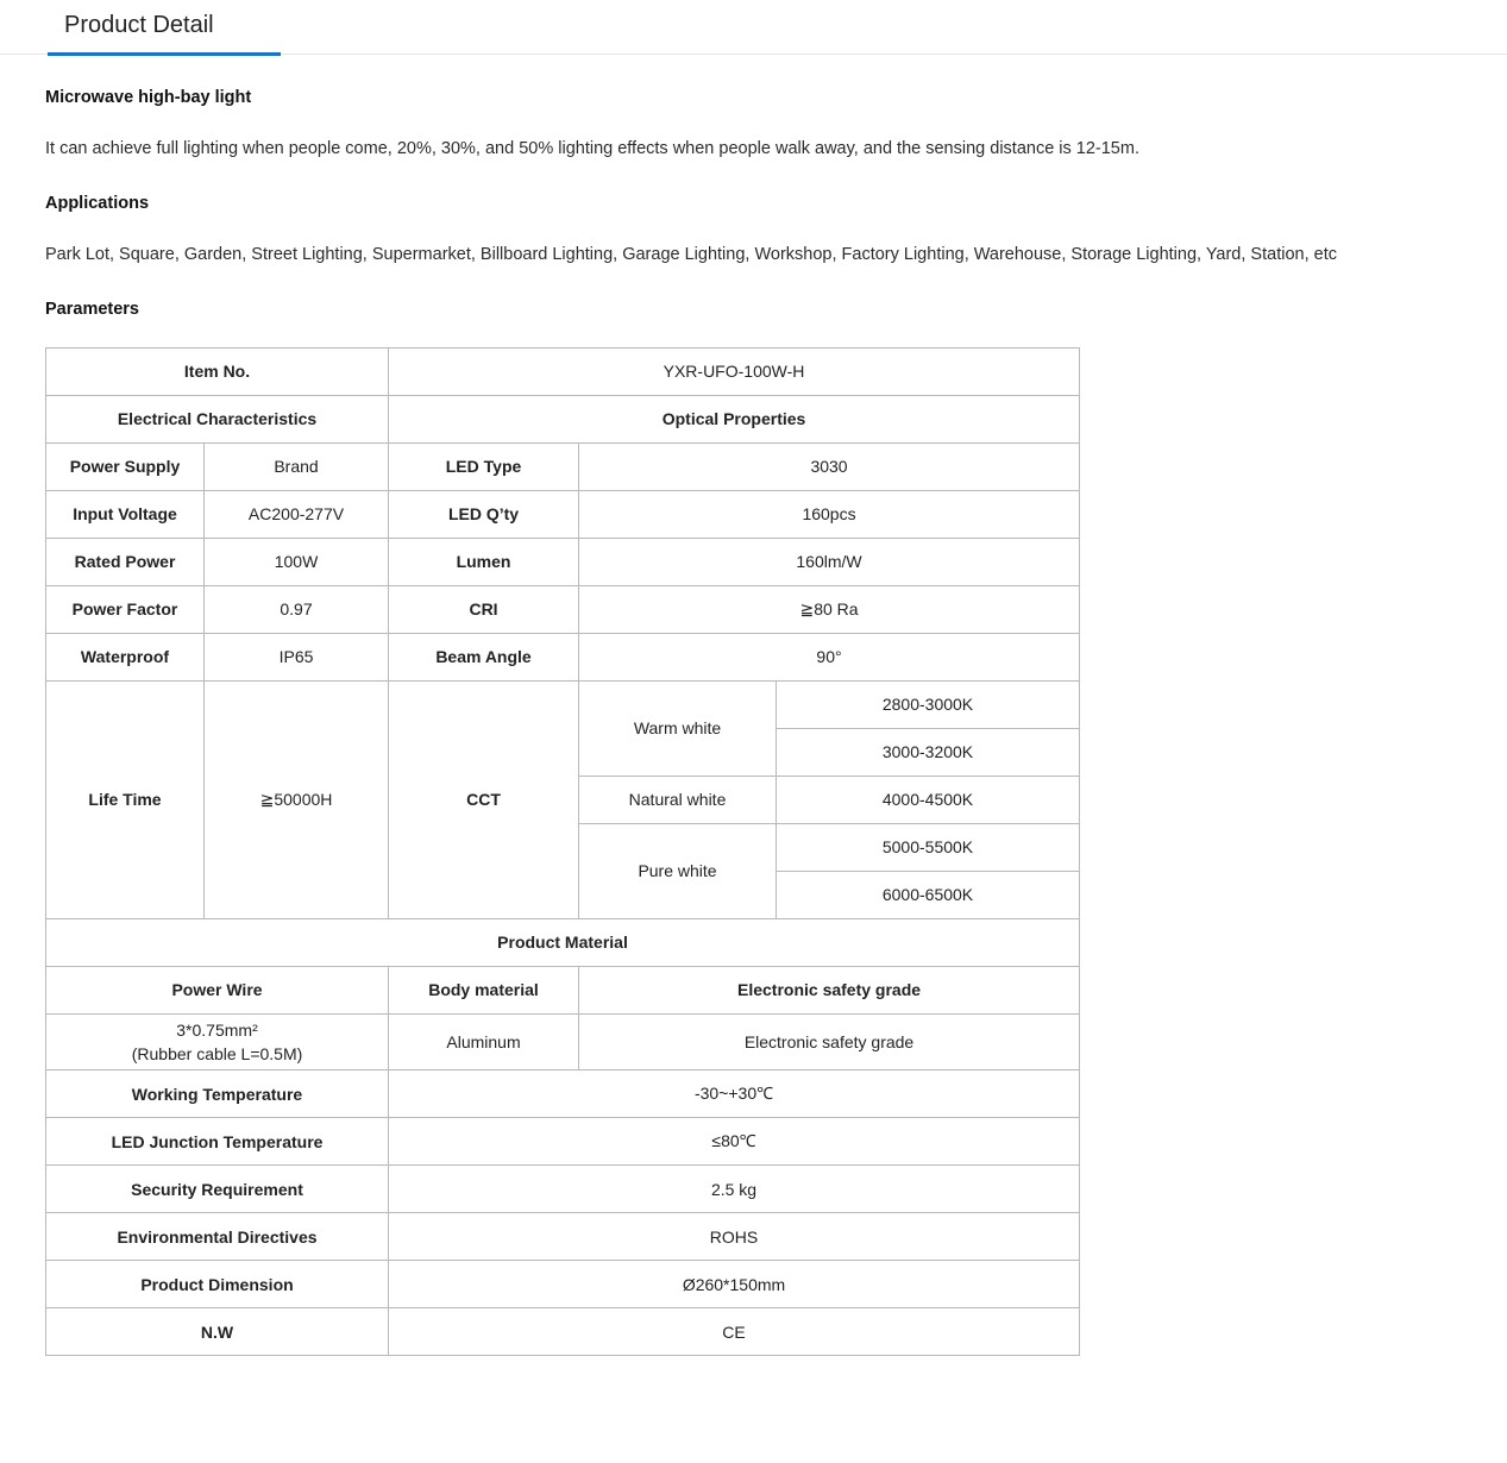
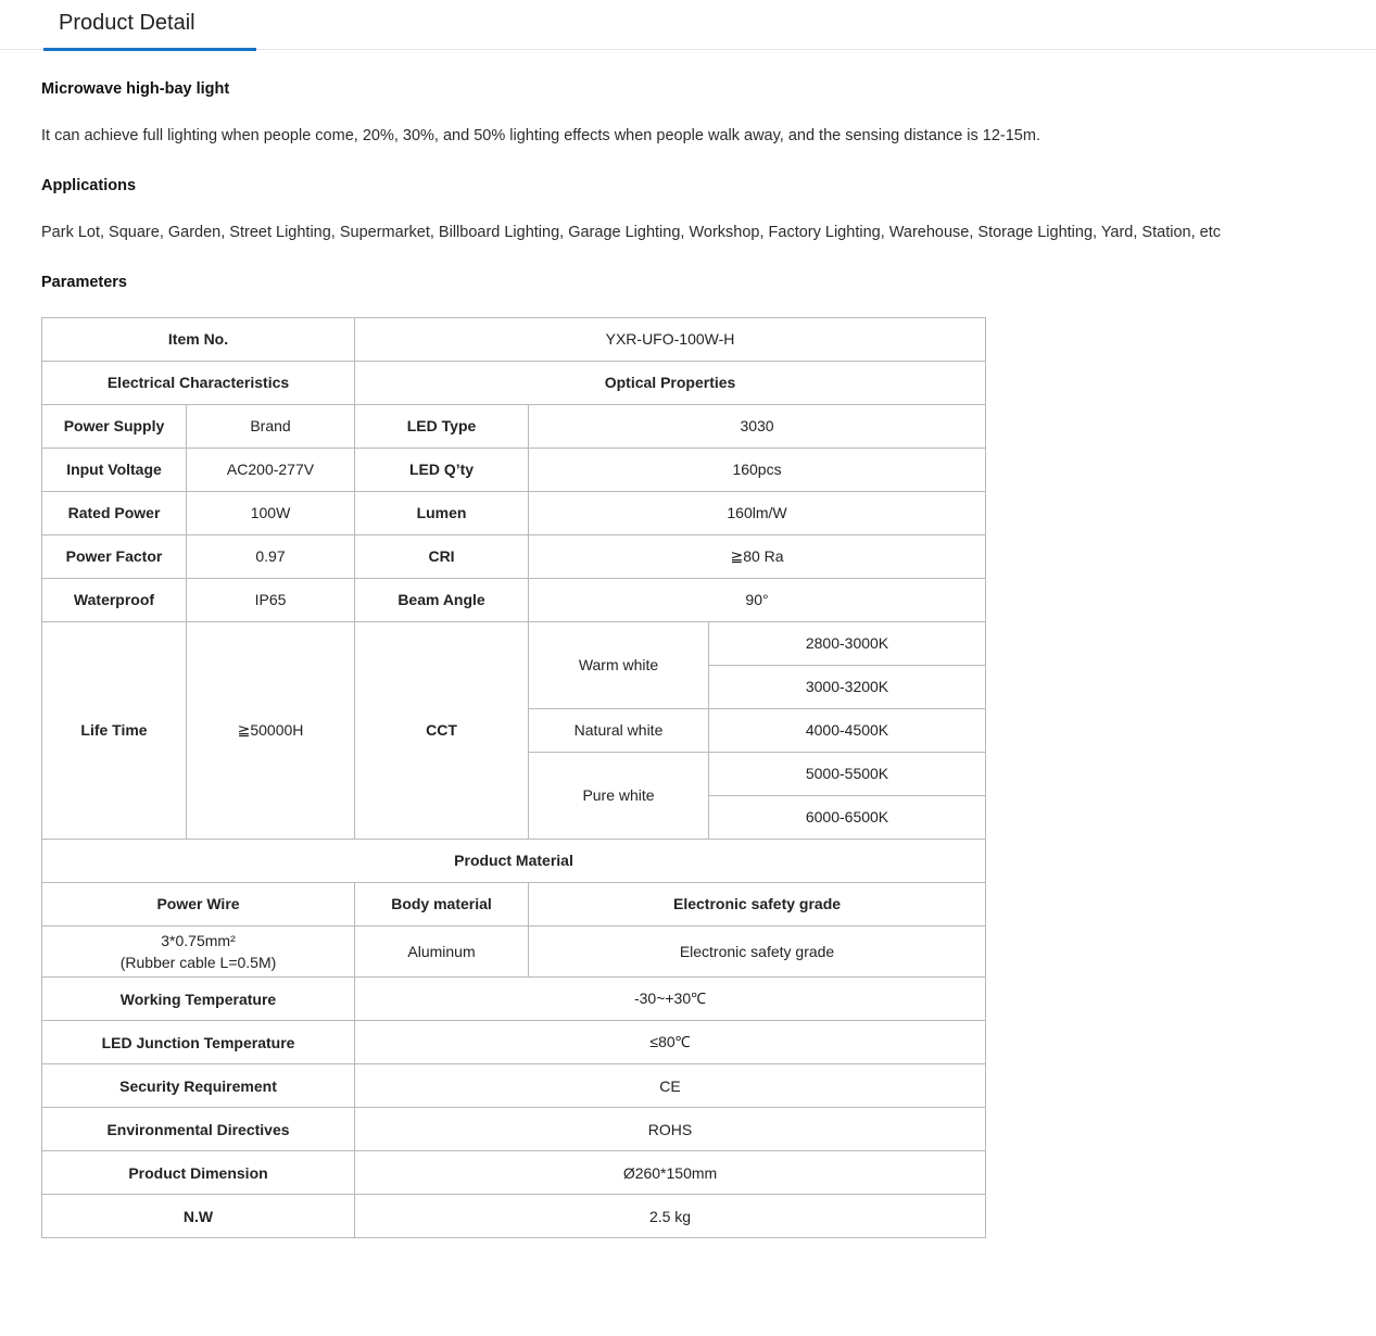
  Product Detail
  Microwave high-bay light
  It can achieve full lighting when people come, 20%, 30%, and 50% lighting effects when people walk away, and the sensing distance is 12-15m.
  Applications
  Park Lot, Square, Garden, Street Lighting, Supermarket, Billboard Lighting, Garage Lighting, Workshop, Factory Lighting, Warehouse, Storage Lighting, Yard, Station, etc
  Parameters
  Item No.	YXR-UFO-100W-H
  Electrical Characteristics	Optical Properties
  Power Supply	Brand	LED Type	3030
  Input Voltage	AC200-277V	LED Q’ty	160pcs
  Rated Power	100W	Lumen	160lm/W
  Power Factor	0.97	CRI	≧80 Ra
  Waterproof	IP65	Beam Angle	90°
  Life Time	≧50000H	CCT	Warm white	2800-3000K
  3000-3200K
  Natural white	4000-4500K
  Pure white	5000-5500K
  6000-6500K
  Product Material
  Power Wire	Body material	Electronic safety grade
  3*0.75mm² (Rubber cable L=0.5M)	Aluminum	Electronic safety grade
  Working Temperature	-30~+30℃
  LED Junction Temperature	≤80℃
- Security Requirement	2.5 kg
+ Security Requirement	CE
  Environmental Directives	ROHS
  Product Dimension	Ø260*150mm
- N.W	CE
+ N.W	2.5 kg
